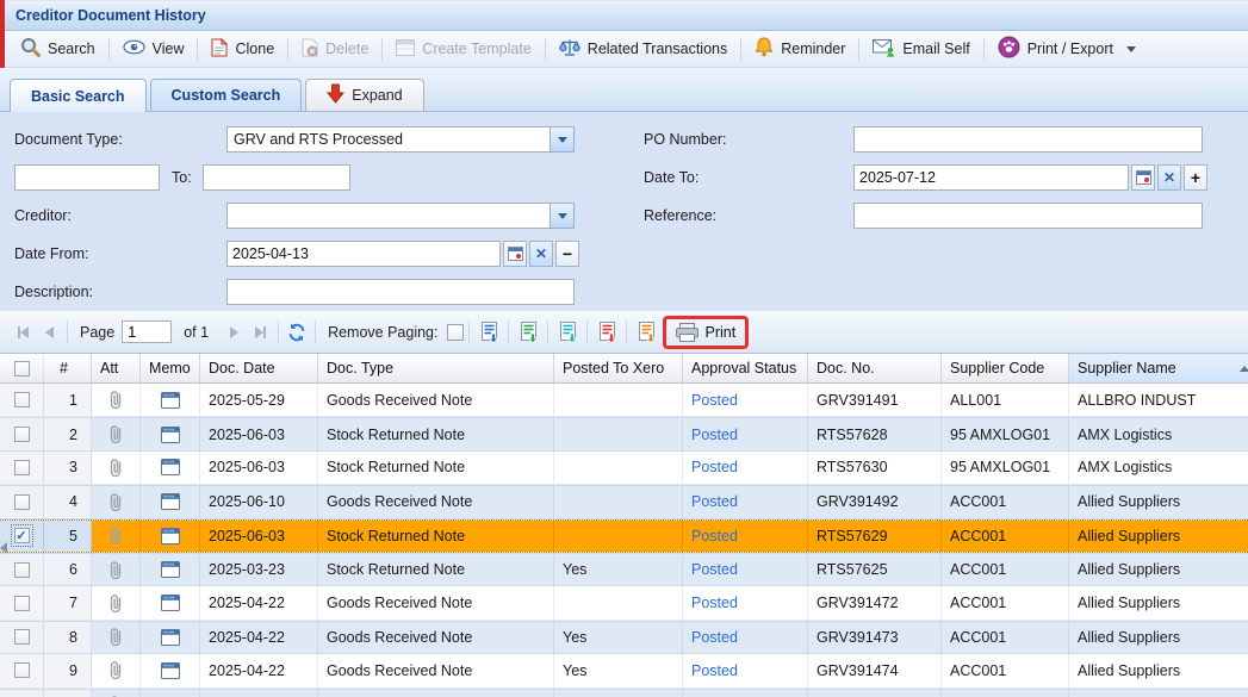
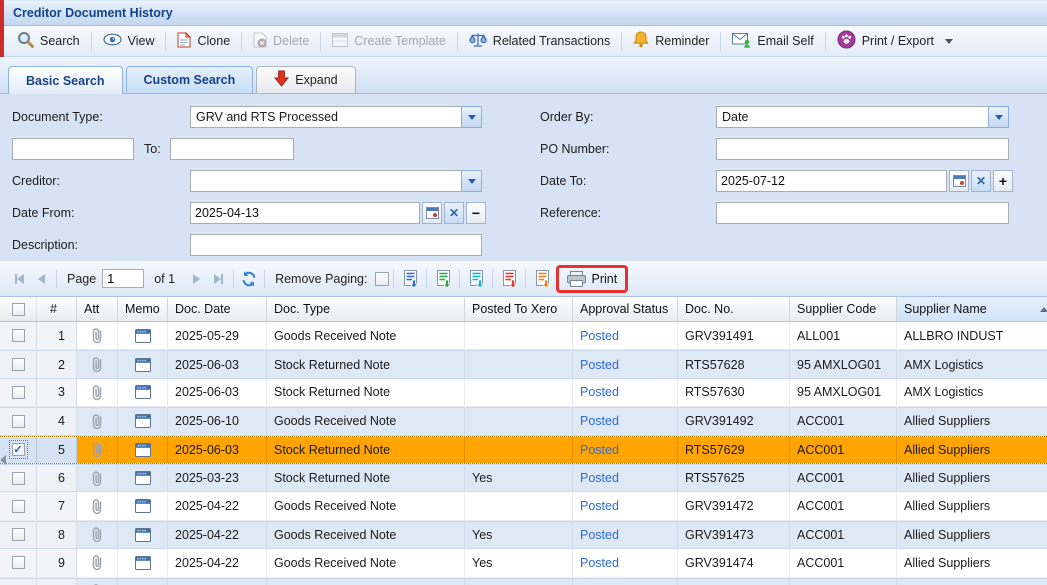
  Creditor Document History
  Search
  View
  Clone
  Delete
  Create Template
  Related Transactions
  Reminder
  Email Self
  Print / Export
  Basic Search
  Custom Search
  Expand
  Document Type:
  GRV and RTS Processed
  To:
  Creditor:
  Date From:
  2025-04-13
  ✕
  −
  Description:
+ Order By:
+ Date
  PO Number:
  Date To:
  2025-07-12
  ✕
  +
  Reference:
  Page
  1
  of 1
  Remove Paging:
  Print
  #
  Att
  Memo
  Doc. Date
  Doc. Type
  Posted To Xero
  Approval Status
  Doc. No.
  Supplier Code
  Supplier Name
  1
  2025-05-29
  Goods Received Note
  Posted
  GRV391491
  ALL001
  ALLBRO INDUST
  2
  2025-06-03
  Stock Returned Note
  Posted
  RTS57628
  95 AMXLOG01
  AMX Logistics
  3
  2025-06-03
  Stock Returned Note
  Posted
  RTS57630
  95 AMXLOG01
  AMX Logistics
  4
  2025-06-10
  Goods Received Note
  Posted
  GRV391492
  ACC001
  Allied Suppliers
  5
  2025-06-03
  Stock Returned Note
  Posted
  RTS57629
  ACC001
  Allied Suppliers
  6
  2025-03-23
  Stock Returned Note
  Yes
  Posted
  RTS57625
  ACC001
  Allied Suppliers
  7
  2025-04-22
  Goods Received Note
  Posted
  GRV391472
  ACC001
  Allied Suppliers
  8
  2025-04-22
  Goods Received Note
  Yes
  Posted
  GRV391473
  ACC001
  Allied Suppliers
  9
  2025-04-22
  Goods Received Note
  Yes
  Posted
  GRV391474
  ACC001
  Allied Suppliers
